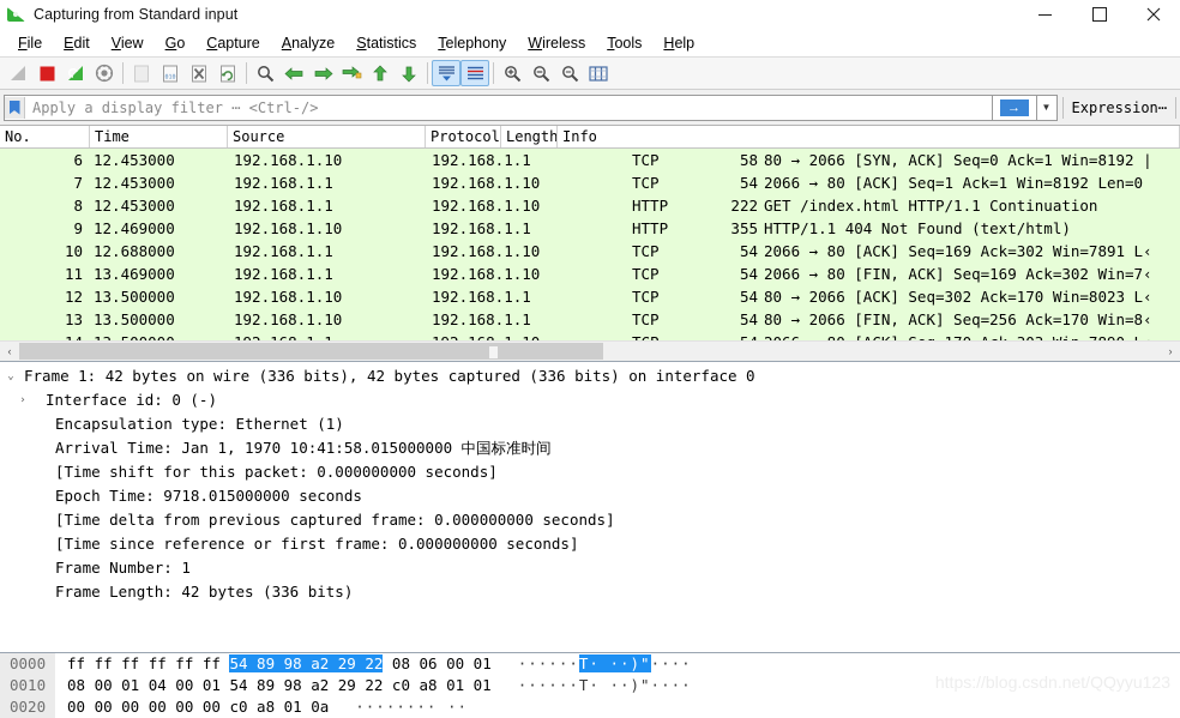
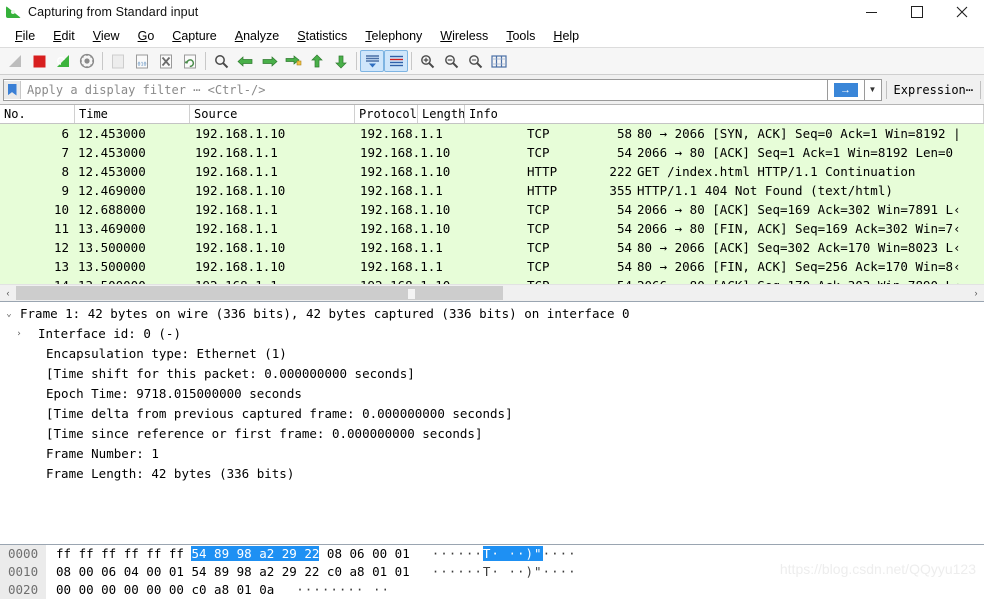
  Capturing from Standard input
  File
  Edit
  View
  Go
  Capture
  Analyze
  Statistics
  Telephony
  Wireless
  Tools
  Help
  Apply a display filter ⋯ <Ctrl-/>
  →
  ▼
  Expression⋯
  No.
  Time
  Source
  Protocol
  Length
  Info
  6
  12.453000
  192.168.1.10
  192.168.1.1
  TCP
  58
  80 → 2066 [SYN, ACK] Seq=0 Ack=1 Win=8192 |
  7
  12.453000
  192.168.1.1
  192.168.1.10
  TCP
  54
  2066 → 80 [ACK] Seq=1 Ack=1 Win=8192 Len=0
  8
  12.453000
  192.168.1.1
  192.168.1.10
  HTTP
  222
  GET /index.html HTTP/1.1 Continuation
  9
  12.469000
  192.168.1.10
  192.168.1.1
  HTTP
  355
  HTTP/1.1 404 Not Found (text/html)
  10
  12.688000
  192.168.1.1
  192.168.1.10
  TCP
  54
  2066 → 80 [ACK] Seq=169 Ack=302 Win=7891 L‹
  11
  13.469000
  192.168.1.1
  192.168.1.10
  TCP
  54
  2066 → 80 [FIN, ACK] Seq=169 Ack=302 Win=7‹
  12
  13.500000
  192.168.1.10
  192.168.1.1
  TCP
  54
  80 → 2066 [ACK] Seq=302 Ack=170 Win=8023 L‹
  13
  13.500000
  192.168.1.10
  192.168.1.1
  TCP
  54
  80 → 2066 [FIN, ACK] Seq=256 Ack=170 Win=8‹
  ‹
  ›
  ⌄
  Frame 1: 42 bytes on wire (336 bits), 42 bytes captured (336 bits) on interface 0
  ›
  Interface id: 0 (-)
  Encapsulation type: Ethernet (1)
- Arrival Time: Jan 1, 1970 10:41:58.015000000 中国标准时间
  [Time shift for this packet: 0.000000000 seconds]
  Epoch Time: 9718.015000000 seconds
  [Time delta from previous captured frame: 0.000000000 seconds]
  [Time since reference or first frame: 0.000000000 seconds]
  Frame Number: 1
  Frame Length: 42 bytes (336 bits)
  0000
  ff ff ff ff ff ff 54 89 98 a2 29 22 08 06 00 01
  ······T· ··)"····
  0010
- 08 00 01 04 00 01 54 89 98 a2 29 22 c0 a8 01 01
+ 08 00 06 04 00 01 54 89 98 a2 29 22 c0 a8 01 01
  ······T· ··)"····
  0020
  00 00 00 00 00 00 c0 a8 01 0a
  ········ ··
